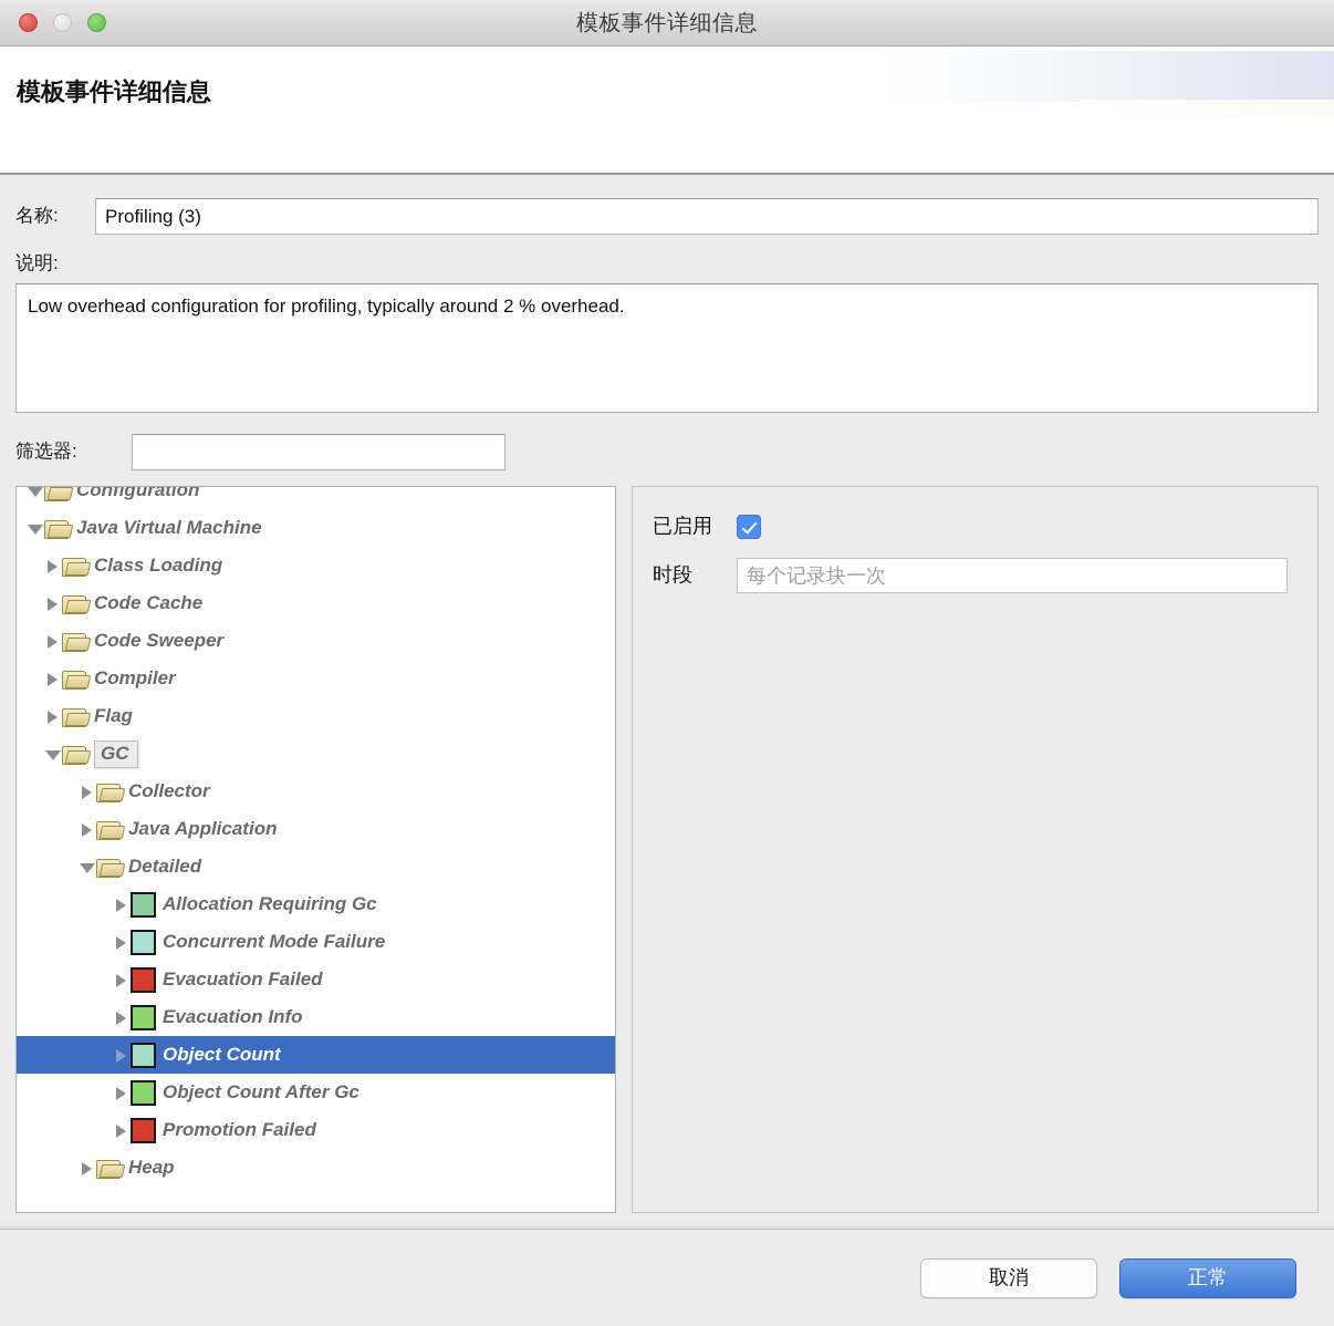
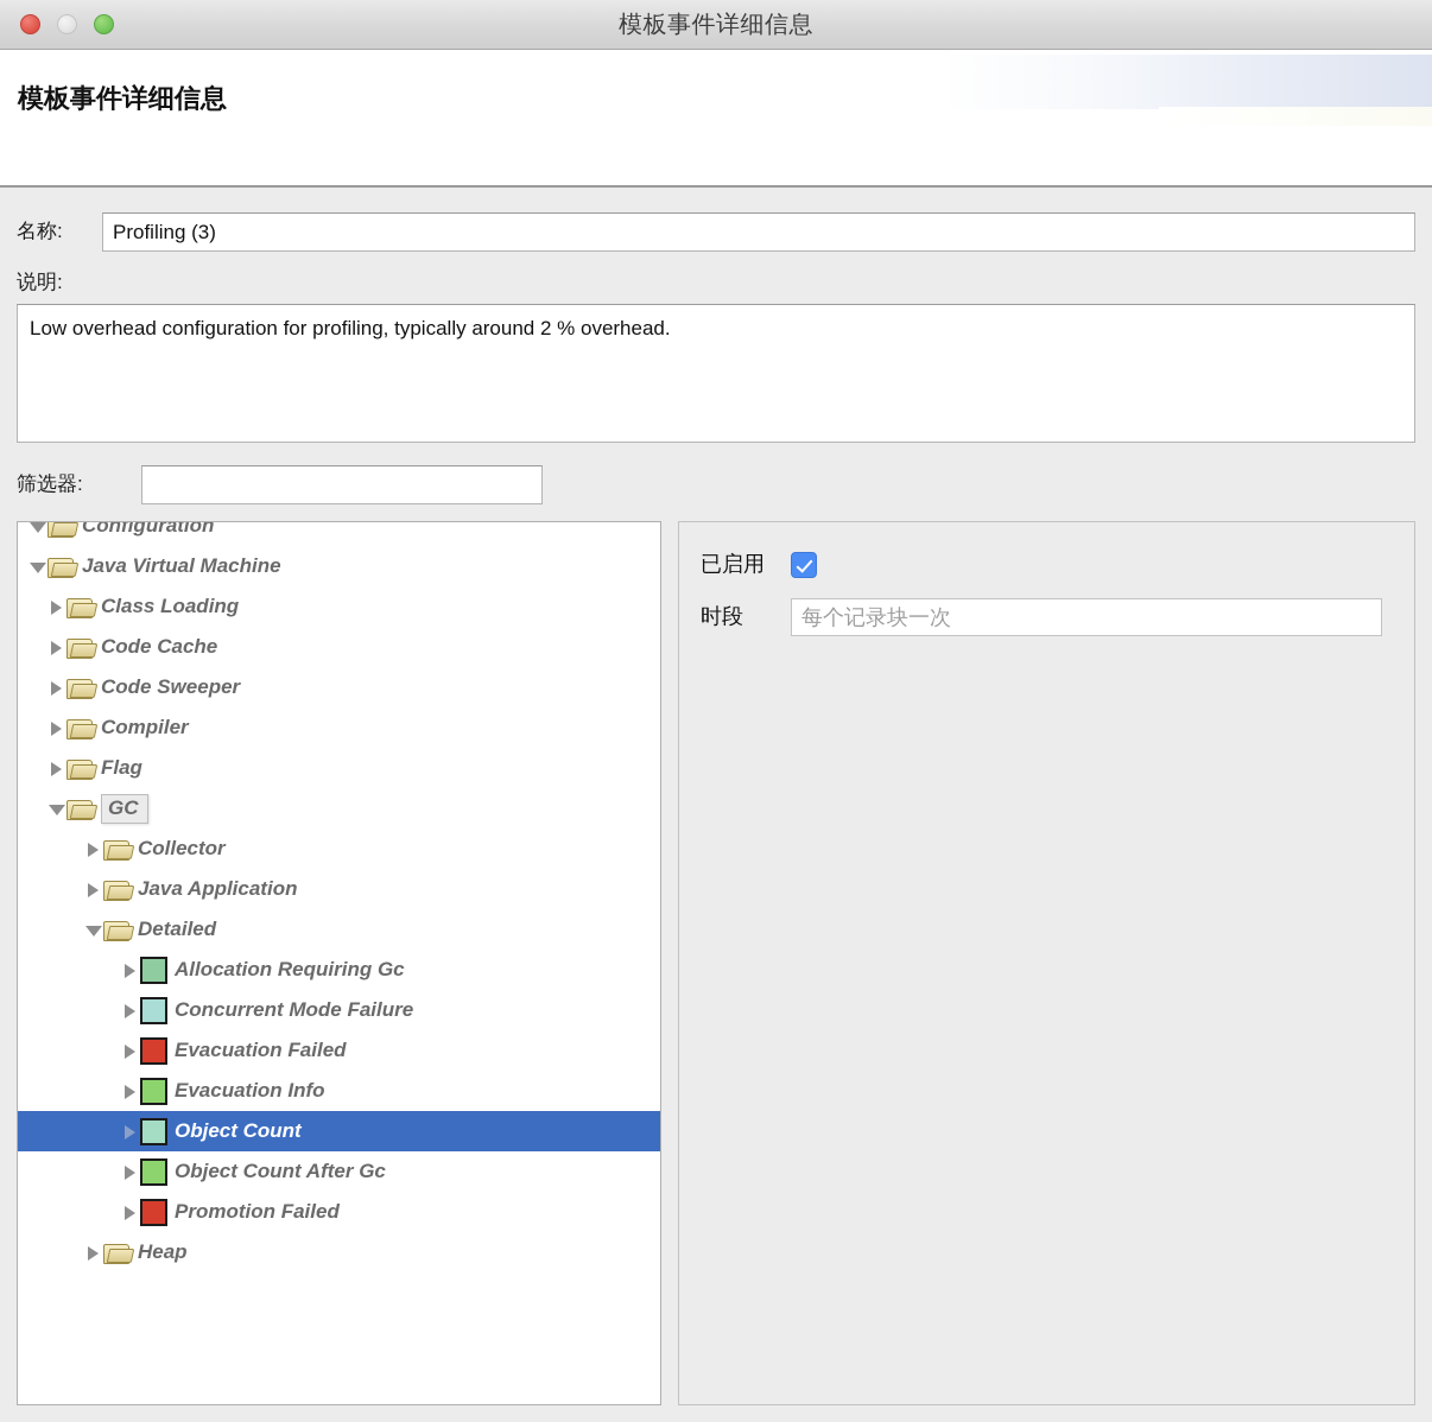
  模板事件详细信息
  模板事件详细信息
  名称:
  Profiling (3)
  说明:
  Low overhead configuration for profiling, typically around 2 % overhead.
  筛选器:
  Configuration
  Java Virtual Machine
  Class Loading
  Code Cache
  Code Sweeper
  Compiler
  Flag
  GC
  Collector
  Java Application
  Detailed
  Allocation Requiring Gc
  Concurrent Mode Failure
  Evacuation Failed
  Evacuation Info
  Object Count
  Object Count After Gc
  Promotion Failed
  Heap
  已启用
  时段
  每个记录块一次
- 取消
- 正常
